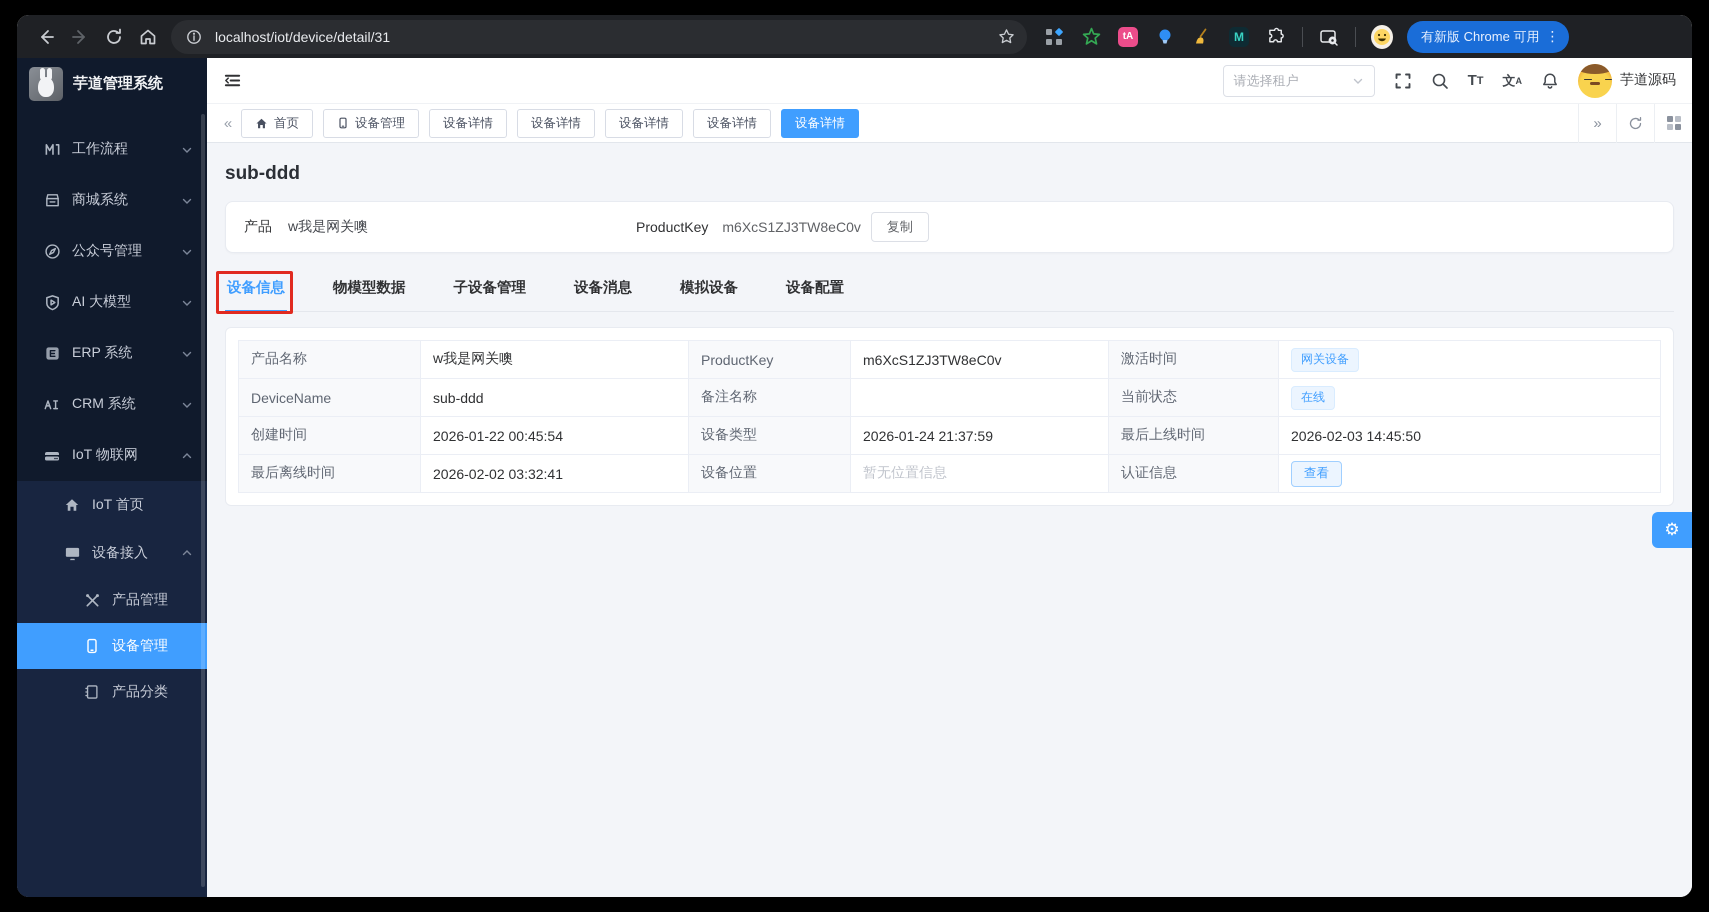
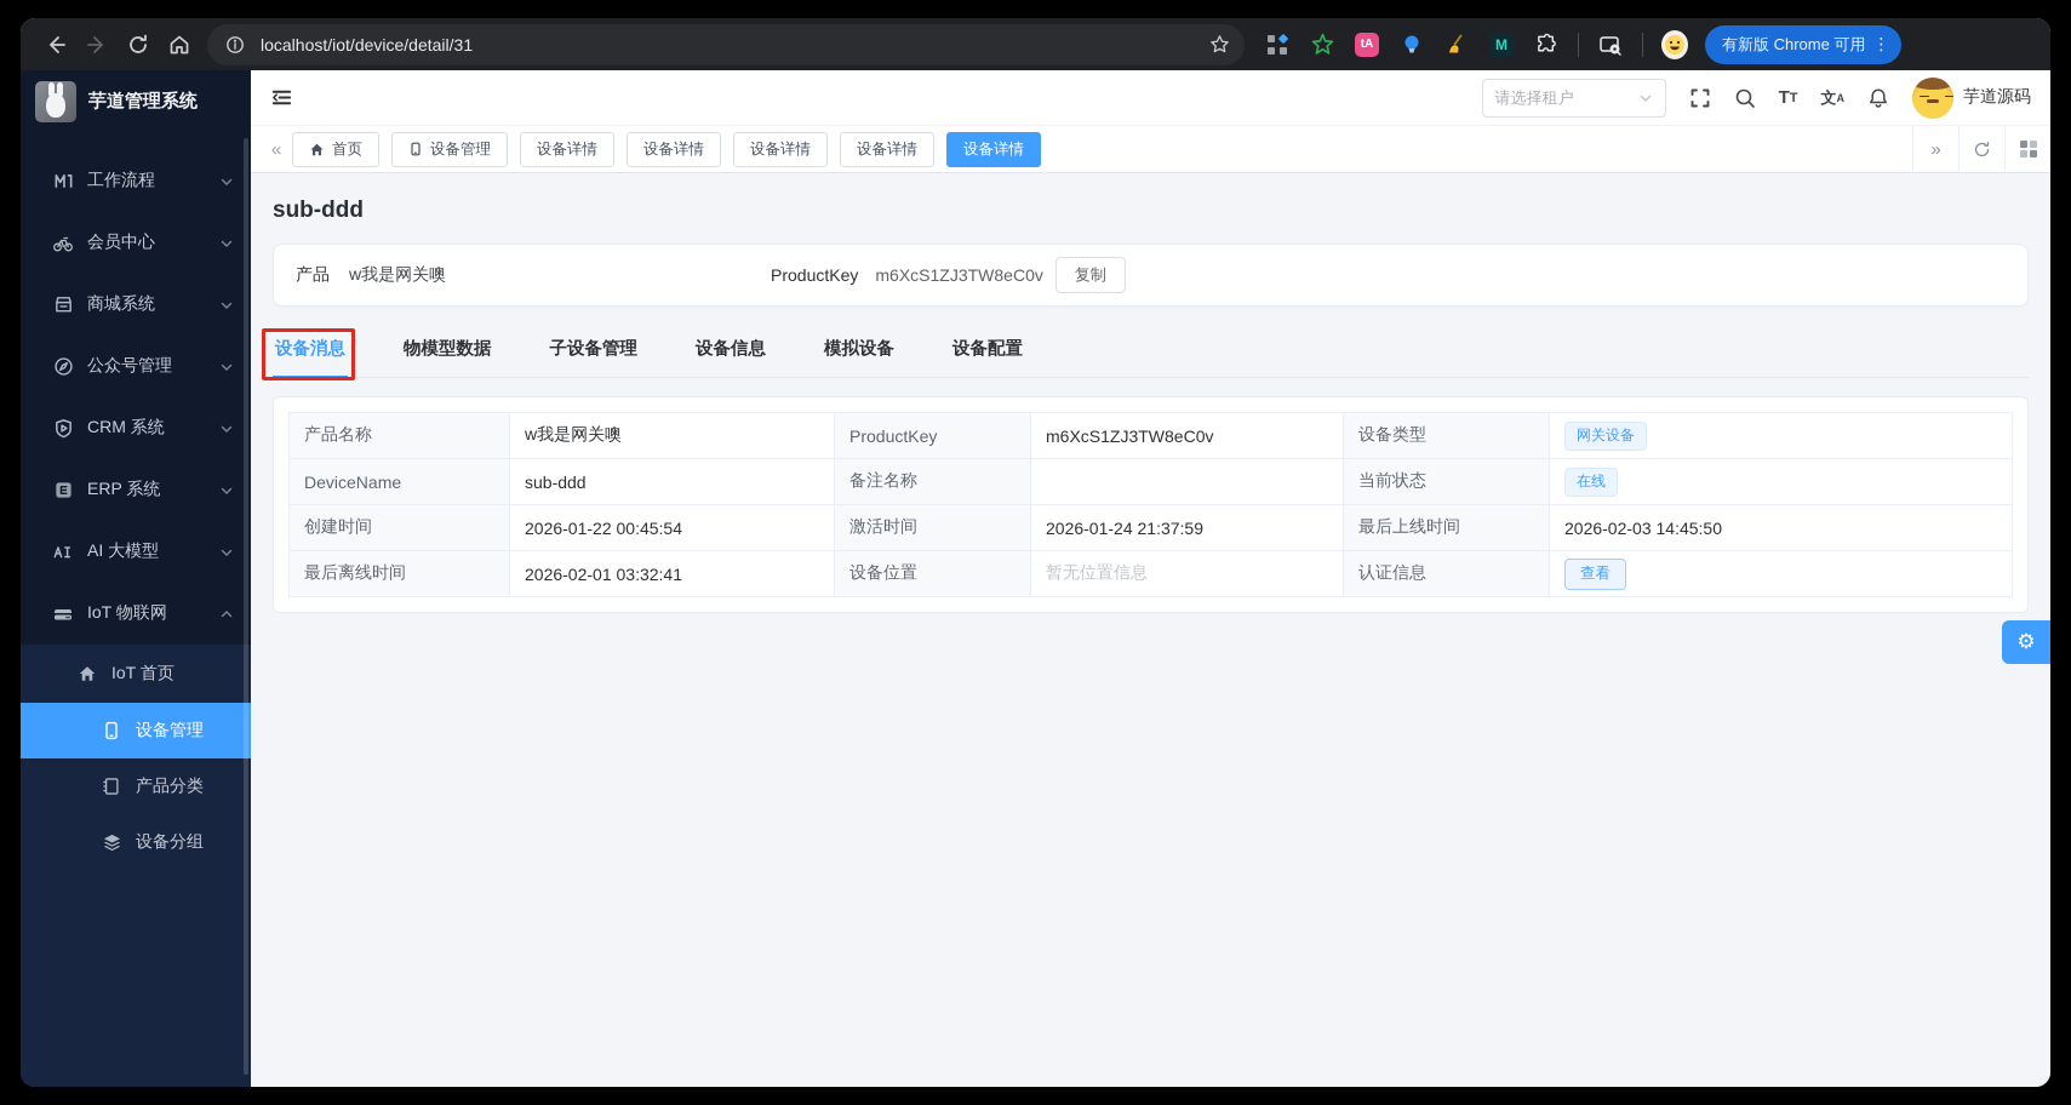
  localhost/iot/device/detail/31
  tA
  M
  有新版 Chrome 可用
  ⋮
  芋道管理系统
  工作流程
+ 会员中心
  商城系统
  公众号管理
- AI 大模型
+ CRM 系统
  ERP 系统
- CRM 系统
+ AI 大模型
  IoT 物联网
  IoT 首页
- 设备接入
- 产品管理
  设备管理
  产品分类
+ 设备分组
  请选择租户
  T
  T
  文
  A
  芋道源码
  «
  首页
  设备管理
  设备详情
  设备详情
  设备详情
  设备详情
  设备详情
  »
  sub-ddd
  产品
  w我是网关噢
  ProductKey
  m6XcS1ZJ3TW8eC0v
  复制
- 设备信息
+ 设备消息
  物模型数据
  子设备管理
- 设备消息
+ 设备信息
  模拟设备
  设备配置
- 产品名称	w我是网关噢	ProductKey	m6XcS1ZJ3TW8eC0v	激活时间	网关设备
+ 产品名称	w我是网关噢	ProductKey	m6XcS1ZJ3TW8eC0v	设备类型	网关设备
  DeviceName	sub-ddd	备注名称		当前状态	在线
- 创建时间	2026-01-22 00:45:54	设备类型	2026-01-24 21:37:59	最后上线时间	2026-02-03 14:45:50
+ 创建时间	2026-01-22 00:45:54	激活时间	2026-01-24 21:37:59	最后上线时间	2026-02-03 14:45:50
- 最后离线时间	2026-02-02 03:32:41	设备位置	暂无位置信息	认证信息	查看
+ 最后离线时间	2026-02-01 03:32:41	设备位置	暂无位置信息	认证信息	查看
  ⚙
